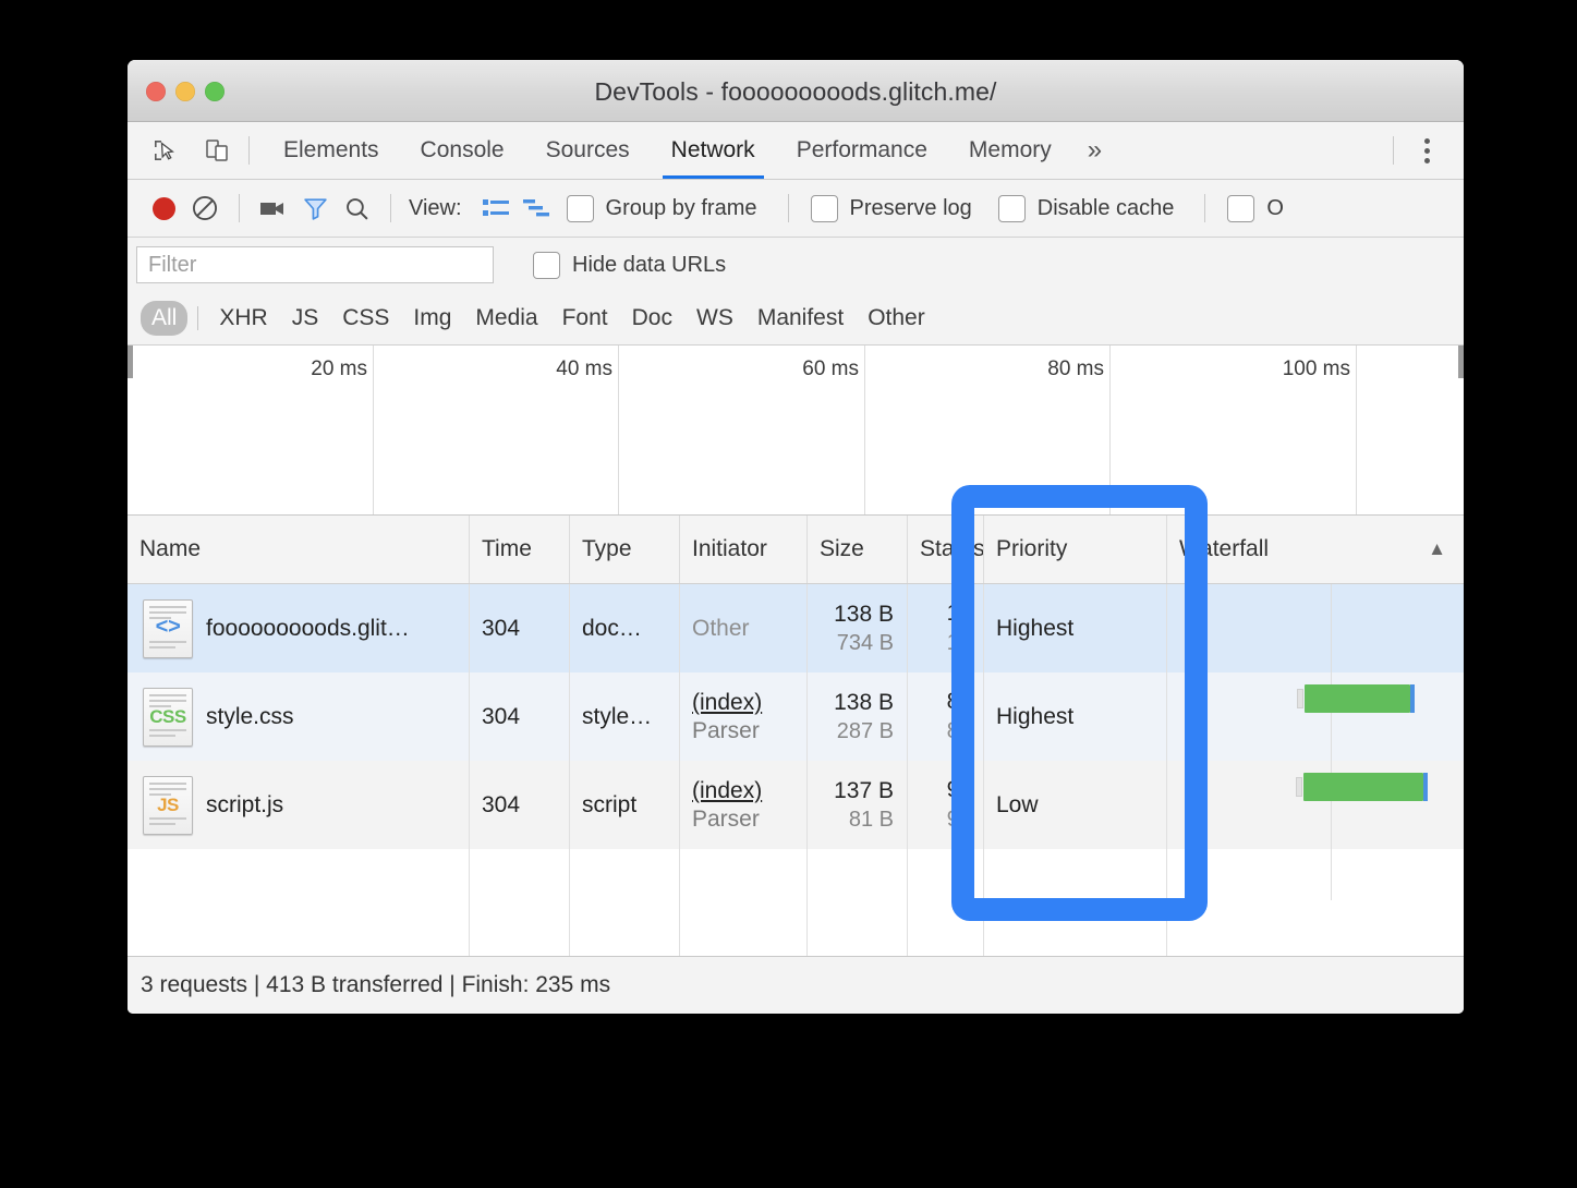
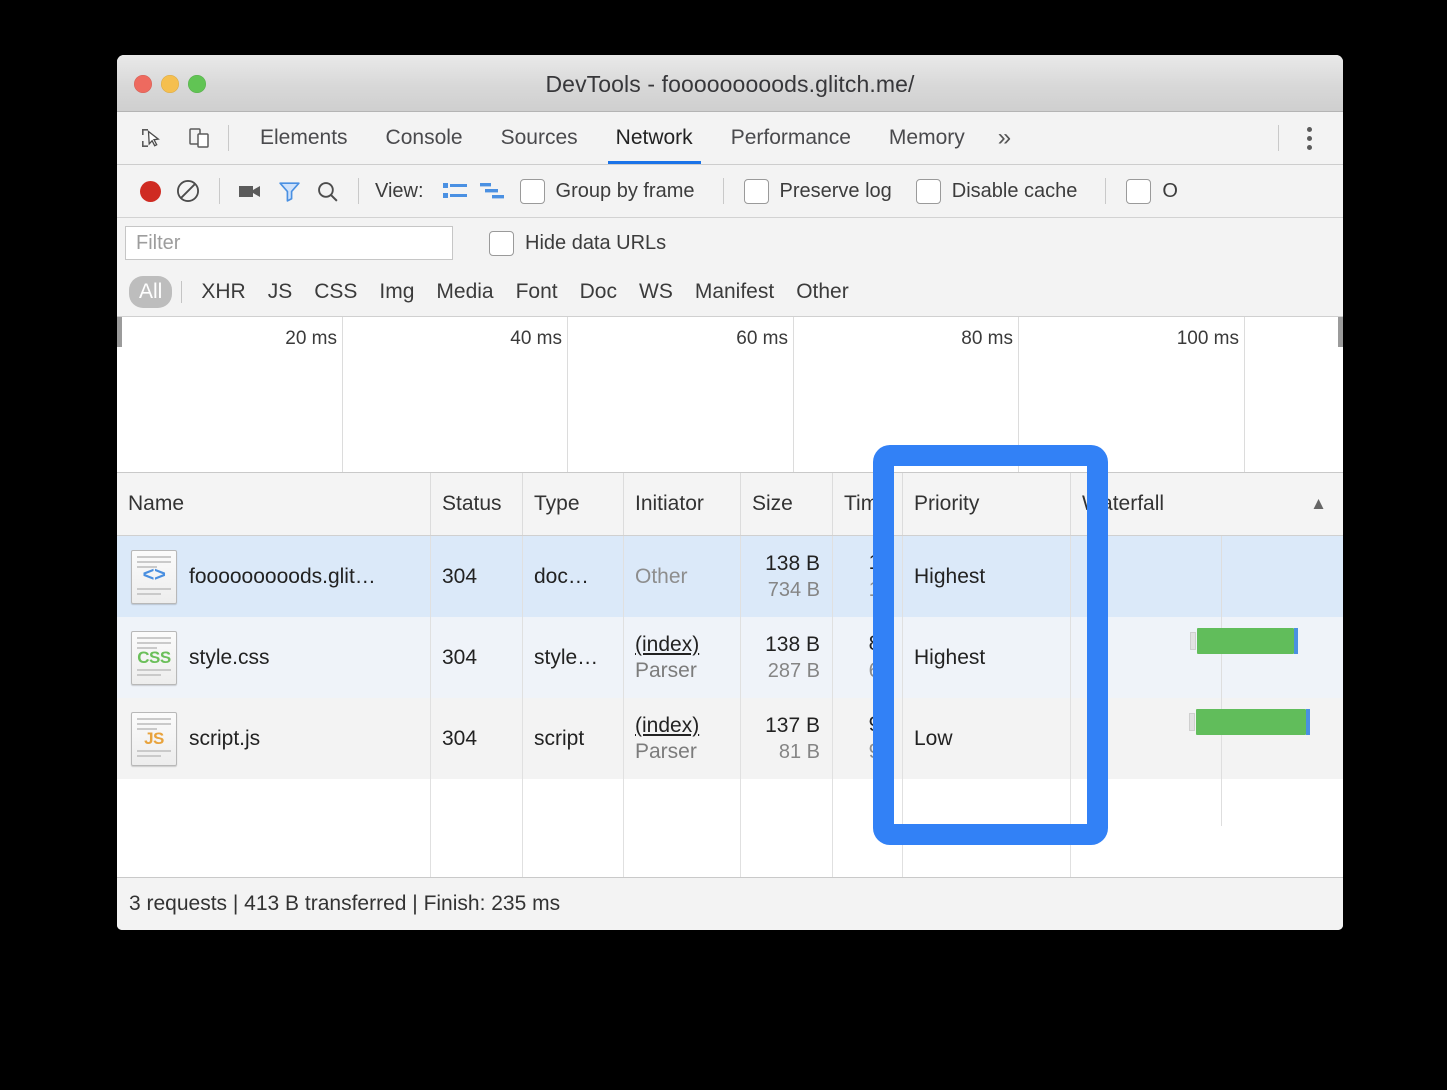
  DevTools - fooooooooods.glitch.me/
  Elements
  Console
  Sources
  Network
  Performance
  Memory
  »
  View:
  Group by frame
  Preserve log
  Disable cache
  O
  Filter
  Hide data URLs
  All
  XHR
  JS
  CSS
  Img
  Media
  Font
  Doc
  WS
  Manifest
  Other
  20 ms
  40 ms
  60 ms
  80 ms
  100 ms
  Name
- Time
+ Status
  Type
  Initiator
  Size
- Status
+ Time
  Priority
  Waterfall
  ▲
  <>
  fooooooooods.glit…
  304
  doc…
  Other
  138 B
  734 B
  12
  12
  Highest
  CSS
  style.css
  304
  style…
  (index)
  Parser
  138 B
  287 B
  89
- 88
+ 63
  Highest
  JS
  script.js
  304
  script
  (index)
  Parser
  137 B
  81 B
  95
  95
  Low
  3 requests | 413 B transferred | Finish: 235 ms
